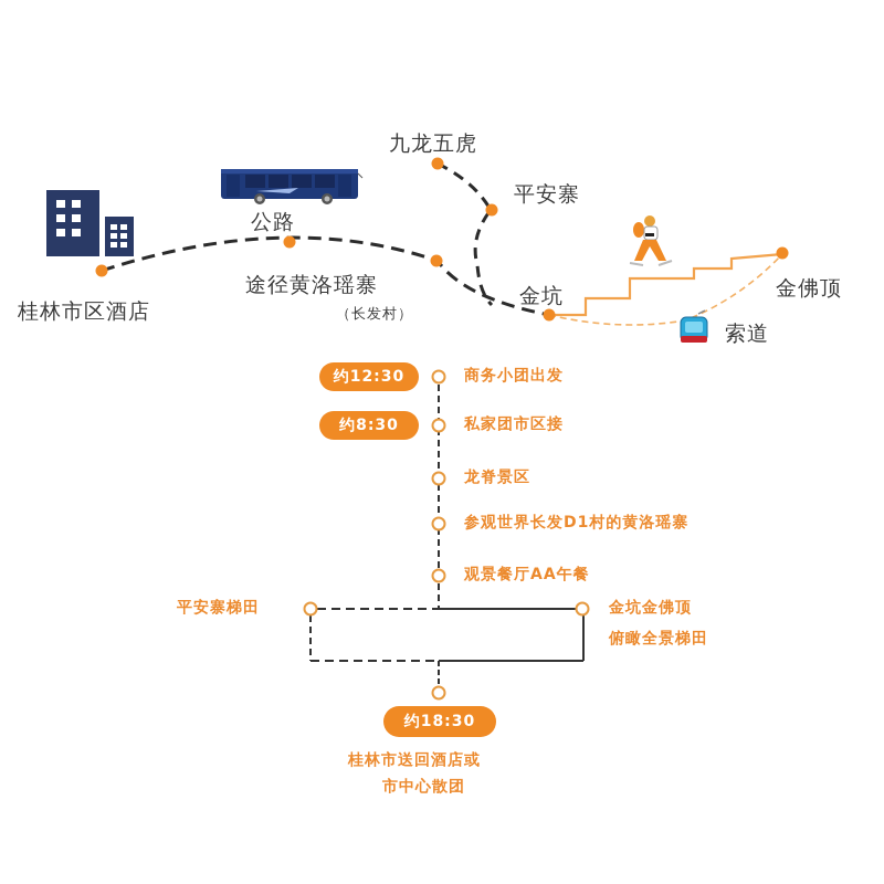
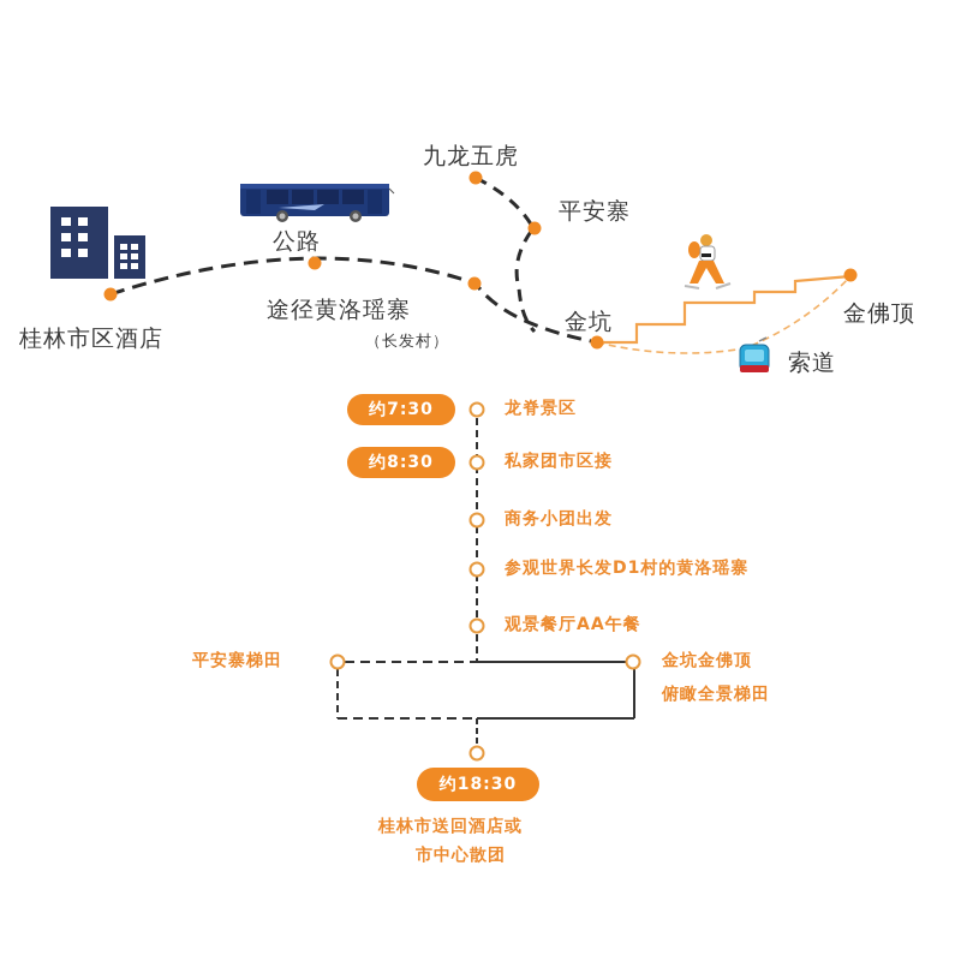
  桂林市区酒店
  公路
  途径黄洛瑶寨
  （长发村）
  九龙五虎
  平安寨
  金坑
  金佛顶
  索道
- 约12:30
+ 约7:30
  约8:30
- 商务小团出发
+ 龙脊景区
  私家团市区接
- 龙脊景区
+ 商务小团出发
  参观世界长发D1村的黄洛瑶寨
  观景餐厅AA午餐
  平安寨梯田
  金坑金佛顶
  俯瞰全景梯田
  约18:30
  桂林市送回酒店或
  市中心散团
